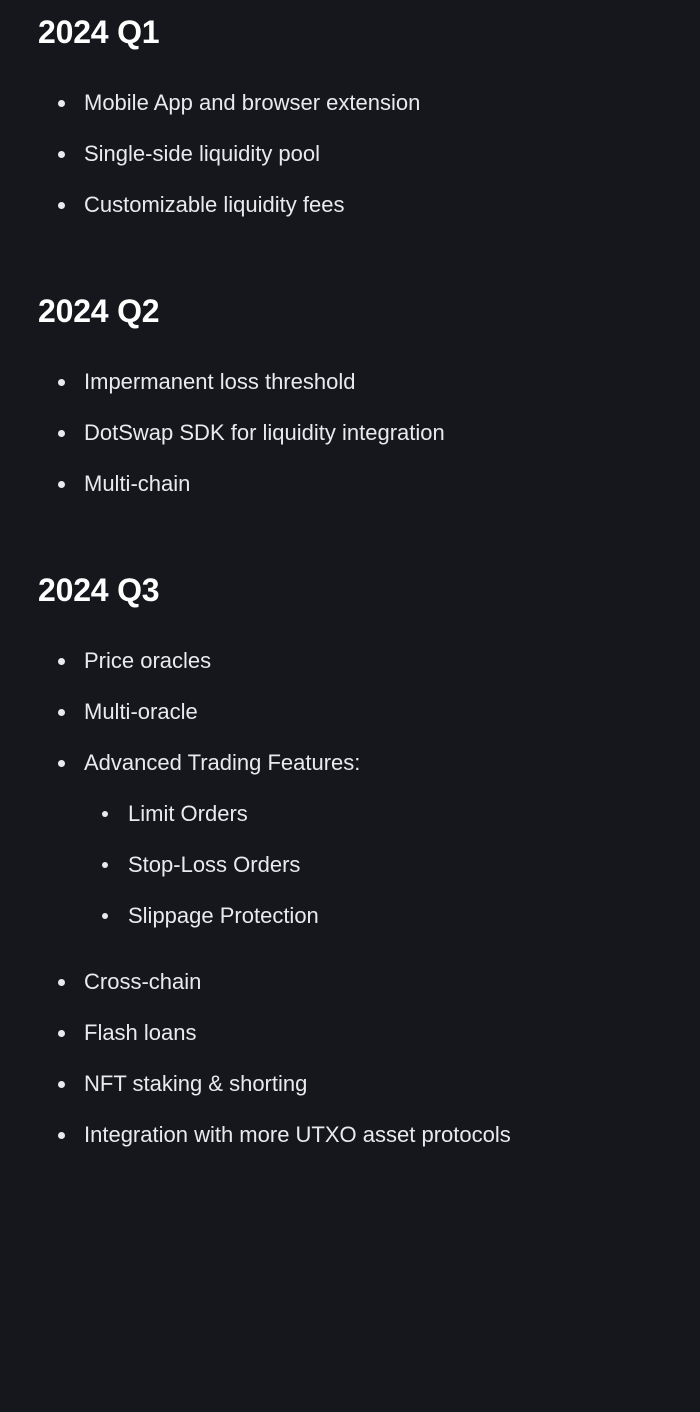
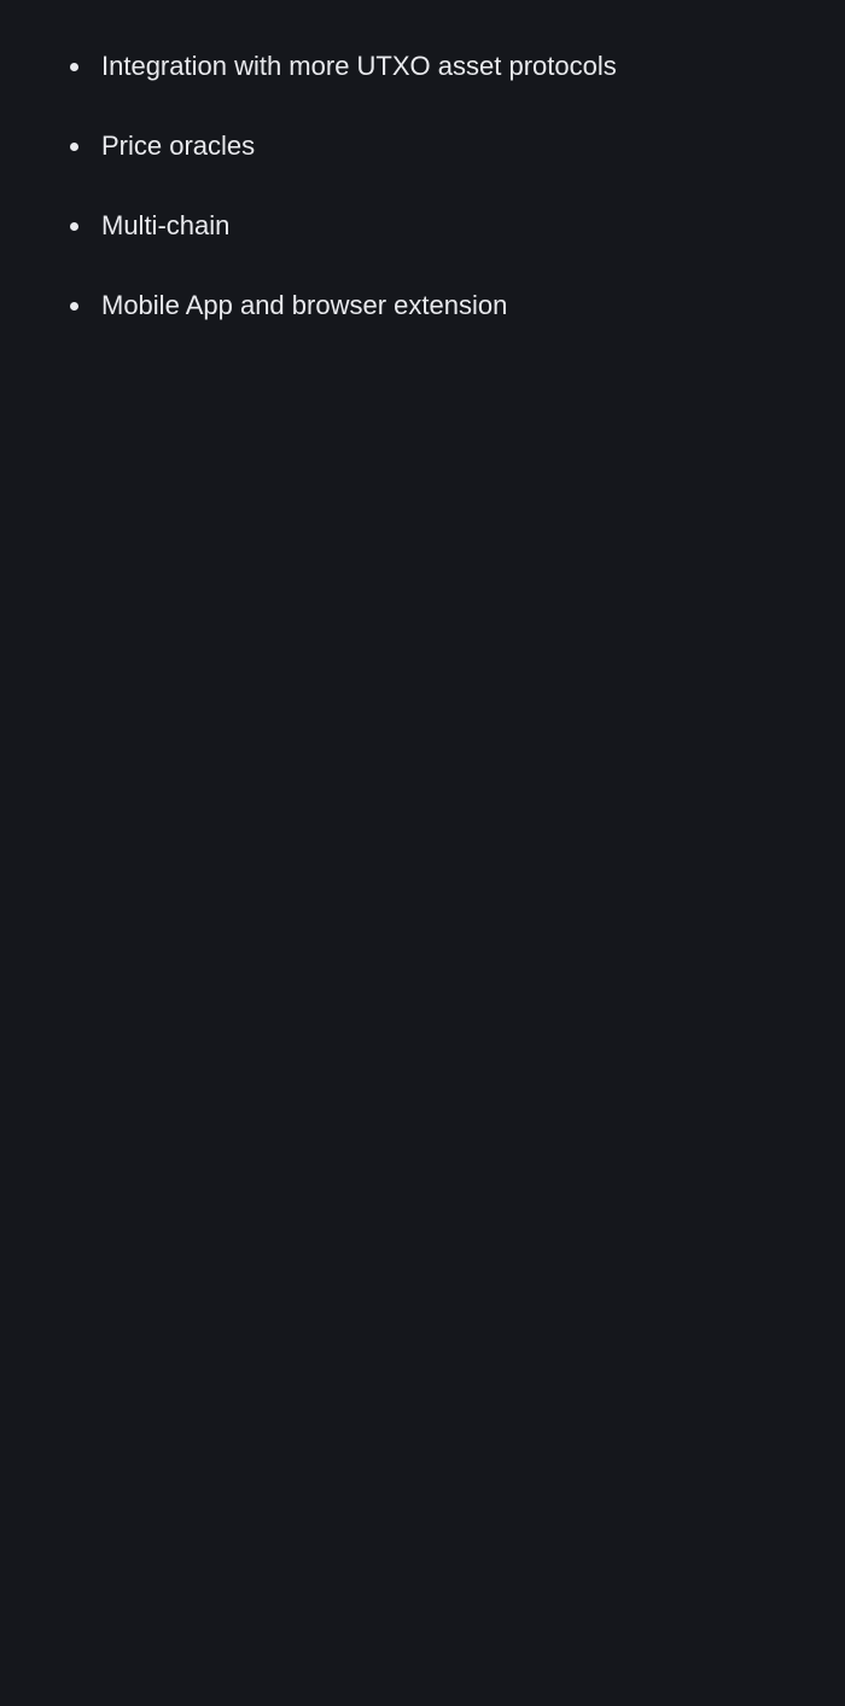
- 2024 Q1
- Mobile App and browser extension
+ Integration with more UTXO asset protocols
- Single-side liquidity pool
- Customizable liquidity fees
- 2024 Q2
- Impermanent loss threshold
- DotSwap SDK for liquidity integration
- Multi-chain
+ Price oracles
- 2024 Q3
- Price oracles
+ Multi-chain
- Multi-oracle
- Advanced Trading Features:
- Limit Orders
- Stop-Loss Orders
- Slippage Protection
- Cross-chain
- Flash loans
- NFT staking & shorting
- Integration with more UTXO asset protocols
+ Mobile App and browser extension
